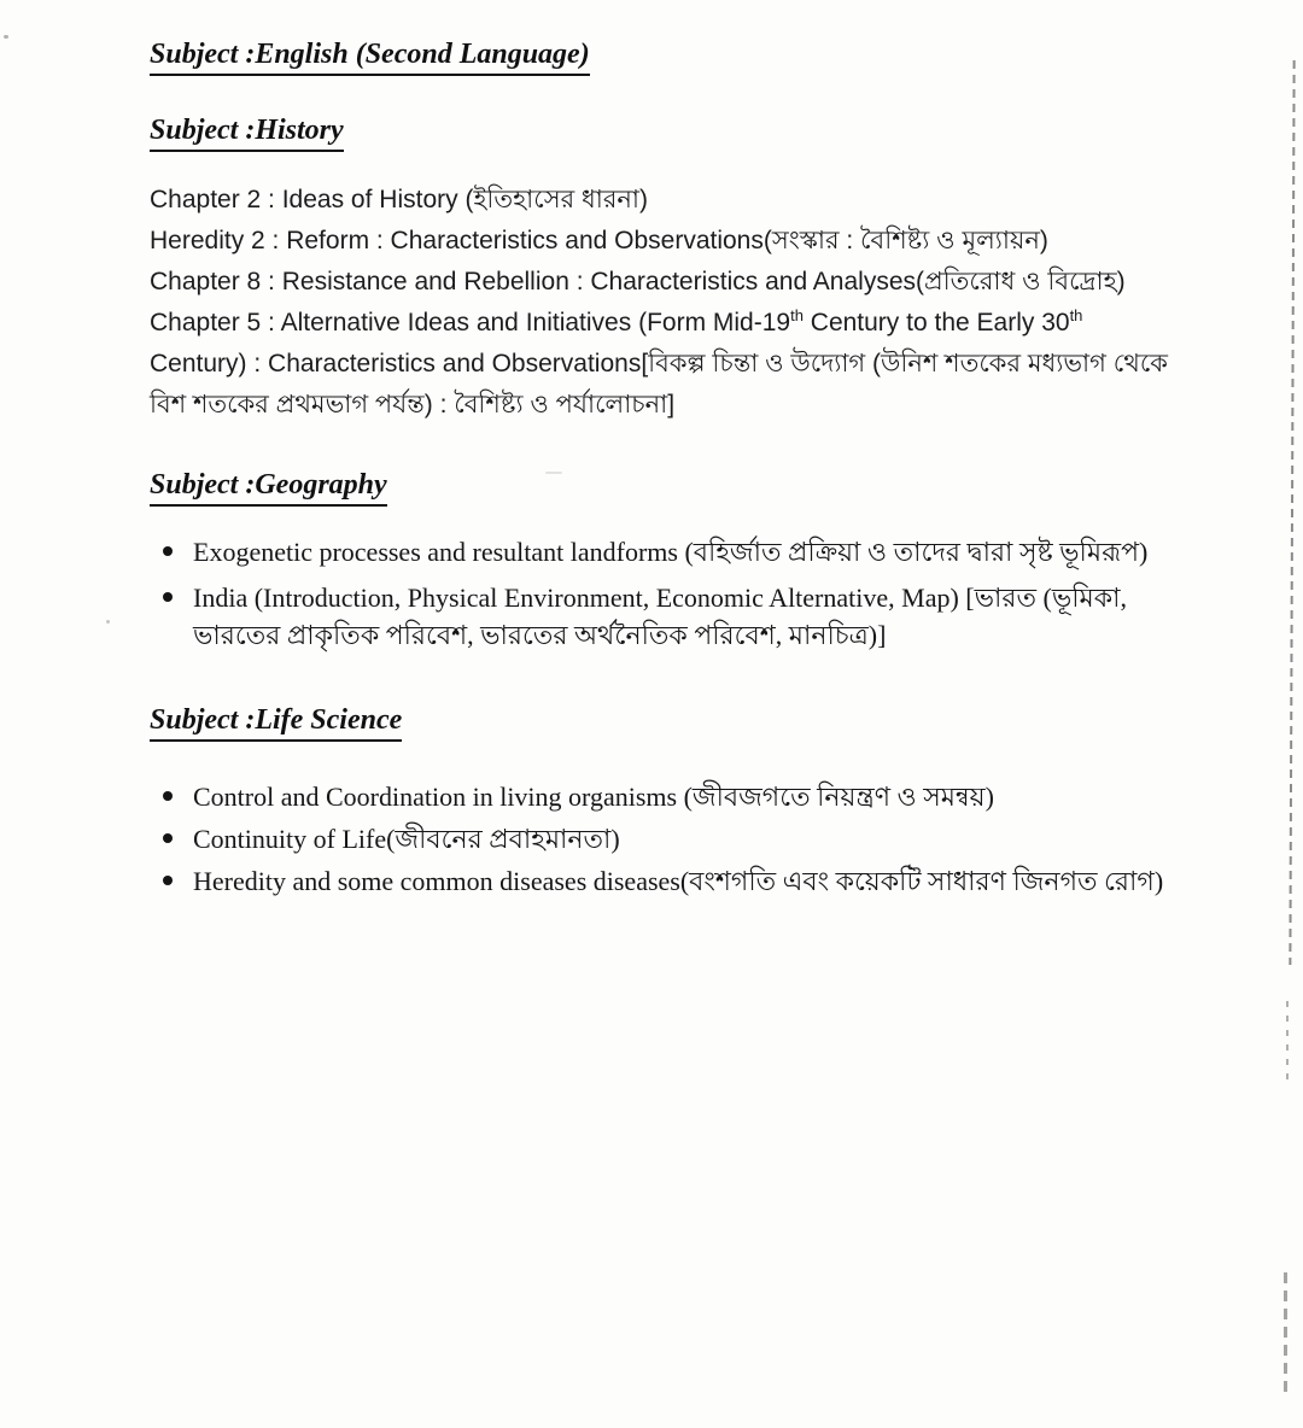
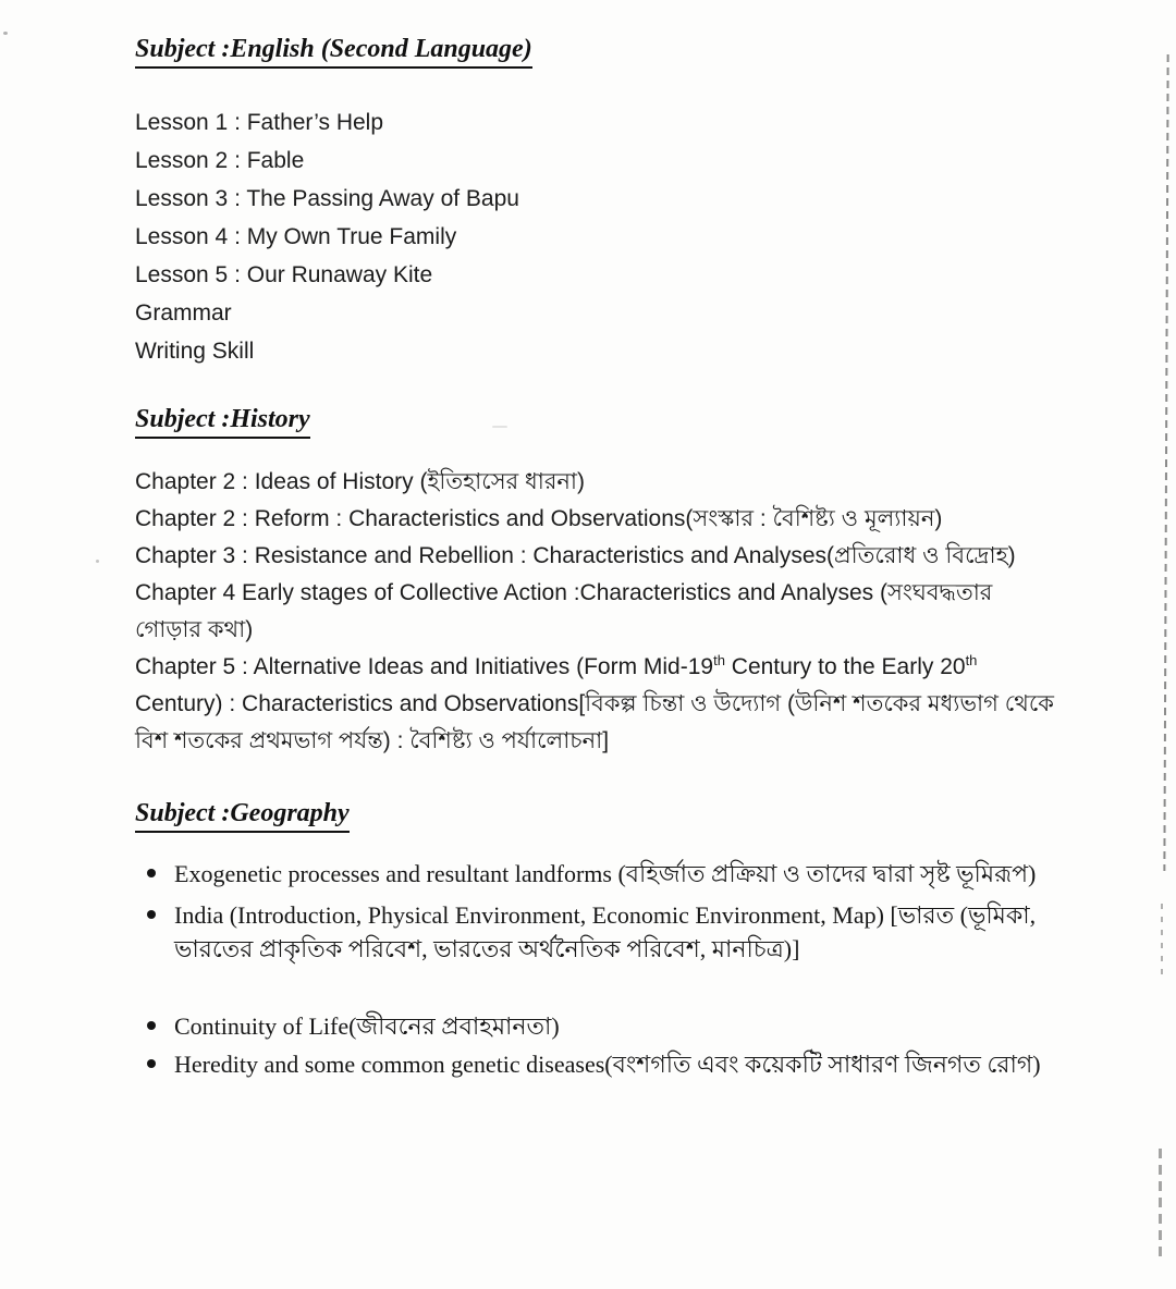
  Subject :English (Second Language)
+ Lesson 1 : Father’s Help
+ Lesson 2 : Fable
+ Lesson 3 : The Passing Away of Bapu
+ Lesson 4 : My Own True Family
+ Lesson 5 : Our Runaway Kite
+ Grammar
+ Writing Skill
  Subject :History
  Chapter 2 : Ideas of History (ইতিহাসের ধারনা)
- Heredity 2 : Reform : Characteristics and Observations(সংস্কার : বৈশিষ্ট্য ও মূল্যায়ন)
+ Chapter 2 : Reform : Characteristics and Observations(সংস্কার : বৈশিষ্ট্য ও মূল্যায়ন)
- Chapter 8 : Resistance and Rebellion : Characteristics and Analyses(প্রতিরোধ ও বিদ্রোহ)
+ Chapter 3 : Resistance and Rebellion : Characteristics and Analyses(প্রতিরোধ ও বিদ্রোহ)
+ Chapter 4 Early stages of Collective Action :Characteristics and Analyses (সংঘবদ্ধতার গোড়ার কথা)
- Chapter 5 : Alternative Ideas and Initiatives (Form Mid-19th Century to the Early 30th Century) : Characteristics and Observations[বিকল্প চিন্তা ও উদ্যোগ (উনিশ শতকের মধ্যভাগ থেকে বিশ শতকের প্রথমভাগ পর্যন্ত) : বৈশিষ্ট্য ও পর্যালোচনা]
+ Chapter 5 : Alternative Ideas and Initiatives (Form Mid-19th Century to the Early 20th Century) : Characteristics and Observations[বিকল্প চিন্তা ও উদ্যোগ (উনিশ শতকের মধ্যভাগ থেকে বিশ শতকের প্রথমভাগ পর্যন্ত) : বৈশিষ্ট্য ও পর্যালোচনা]
  Subject :Geography
  Exogenetic processes and resultant landforms (বহির্জাত প্রক্রিয়া ও তাদের দ্বারা সৃষ্ট ভূমিরূপ)
- India (Introduction, Physical Environment, Economic Alternative, Map) [ভারত (ভূমিকা, ভারতের প্রাকৃতিক পরিবেশ, ভারতের অর্থনৈতিক পরিবেশ, মানচিত্র)]
+ India (Introduction, Physical Environment, Economic Environment, Map) [ভারত (ভূমিকা, ভারতের প্রাকৃতিক পরিবেশ, ভারতের অর্থনৈতিক পরিবেশ, মানচিত্র)]
- Subject :Life Science
- Control and Coordination in living organisms (জীবজগতে নিয়ন্ত্রণ ও সমন্বয়)
  Continuity of Life(জীবনের প্রবাহমানতা)
- Heredity and some common diseases diseases(বংশগতি এবং কয়েকটি সাধারণ জিনগত রোগ)
+ Heredity and some common genetic diseases(বংশগতি এবং কয়েকটি সাধারণ জিনগত রোগ)
